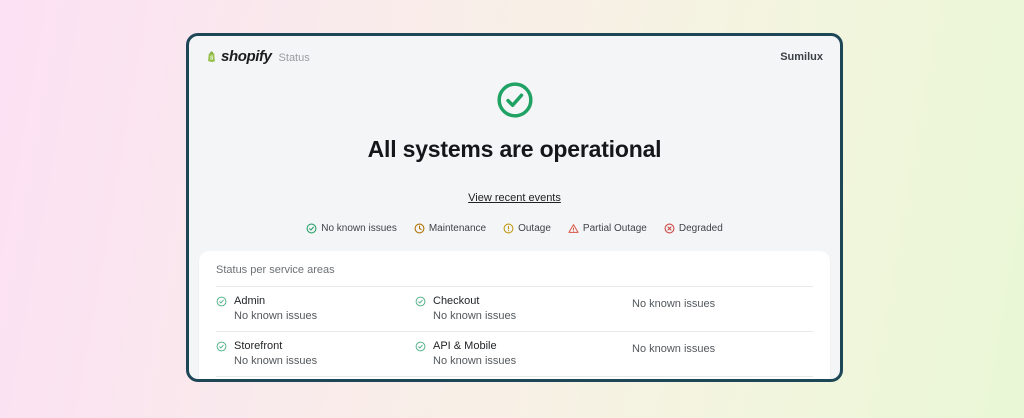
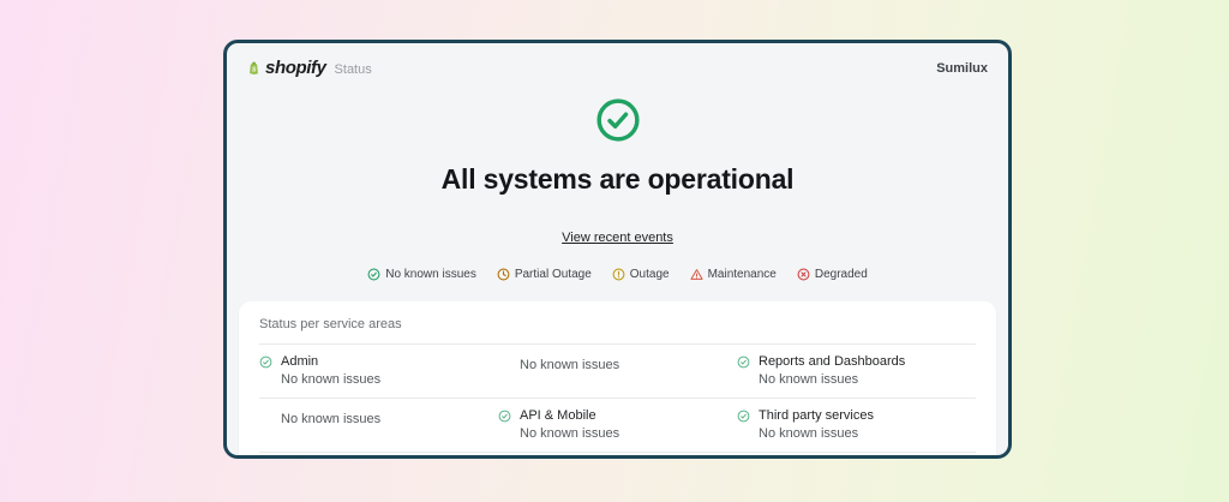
  shopify
  Status
  Sumilux
  All systems are operational
  View recent events
  No known issues
- Maintenance
+ Partial Outage
  Outage
- Partial Outage
+ Maintenance
  Degraded
  Status per service areas
  Admin
  No known issues
- Checkout
  No known issues
+ Reports and Dashboards
  No known issues
- Storefront
  No known issues
  API & Mobile
  No known issues
+ Third party services
  No known issues
